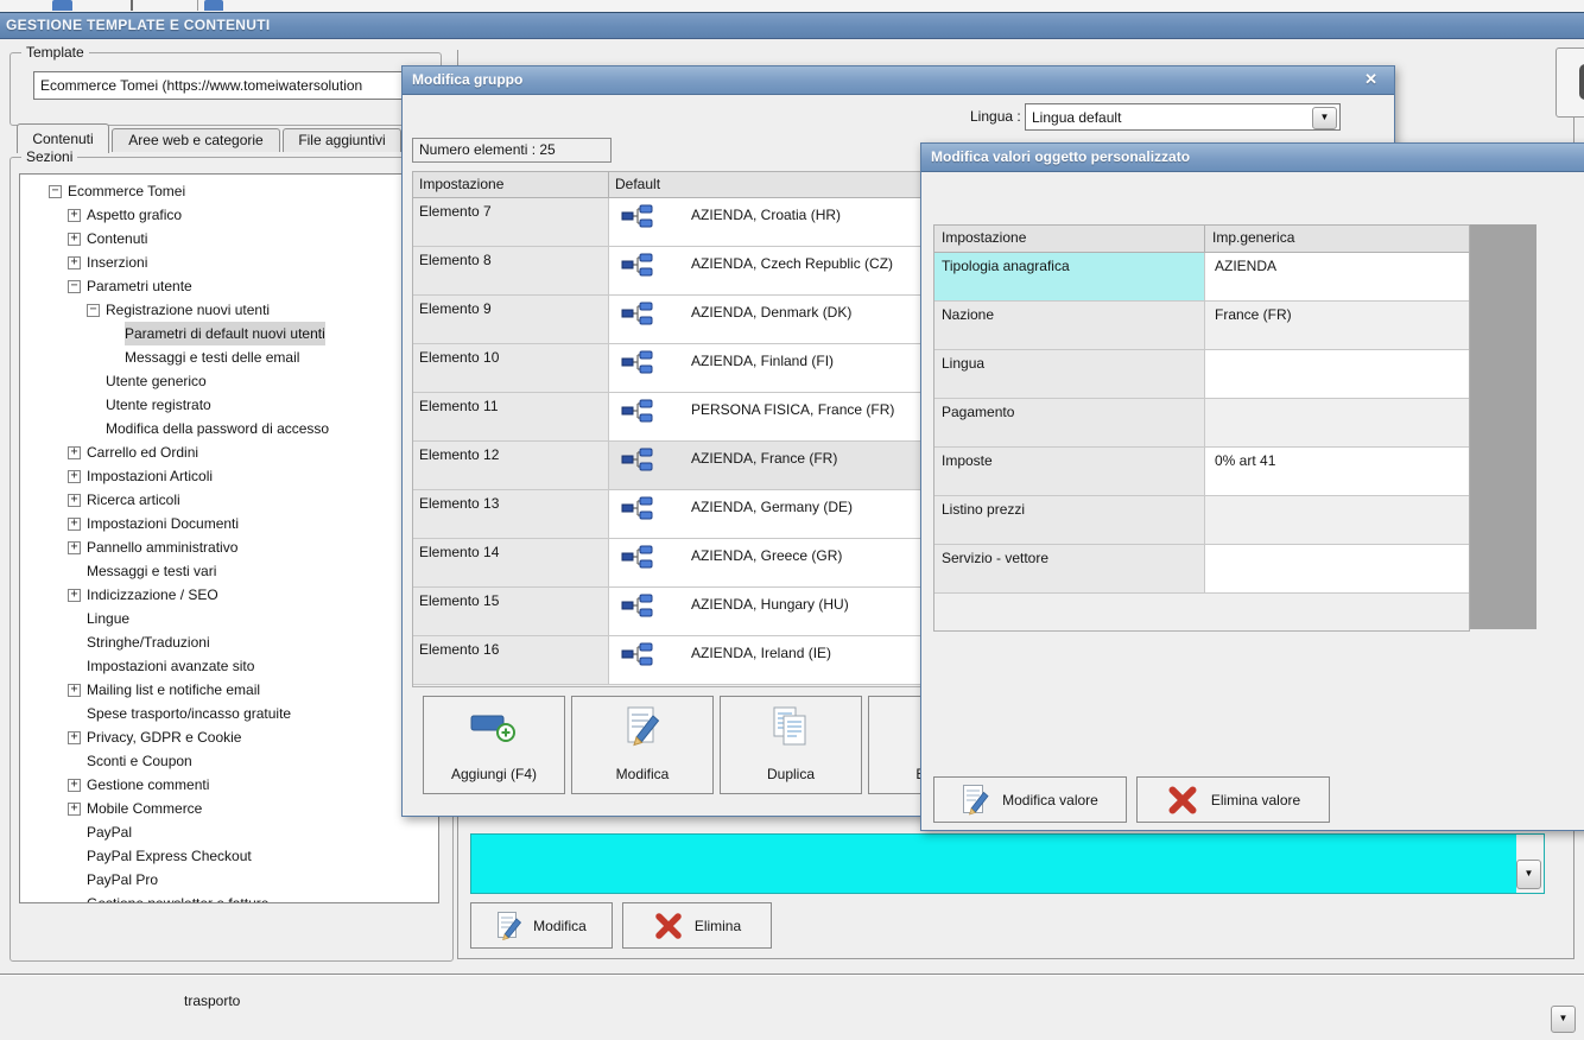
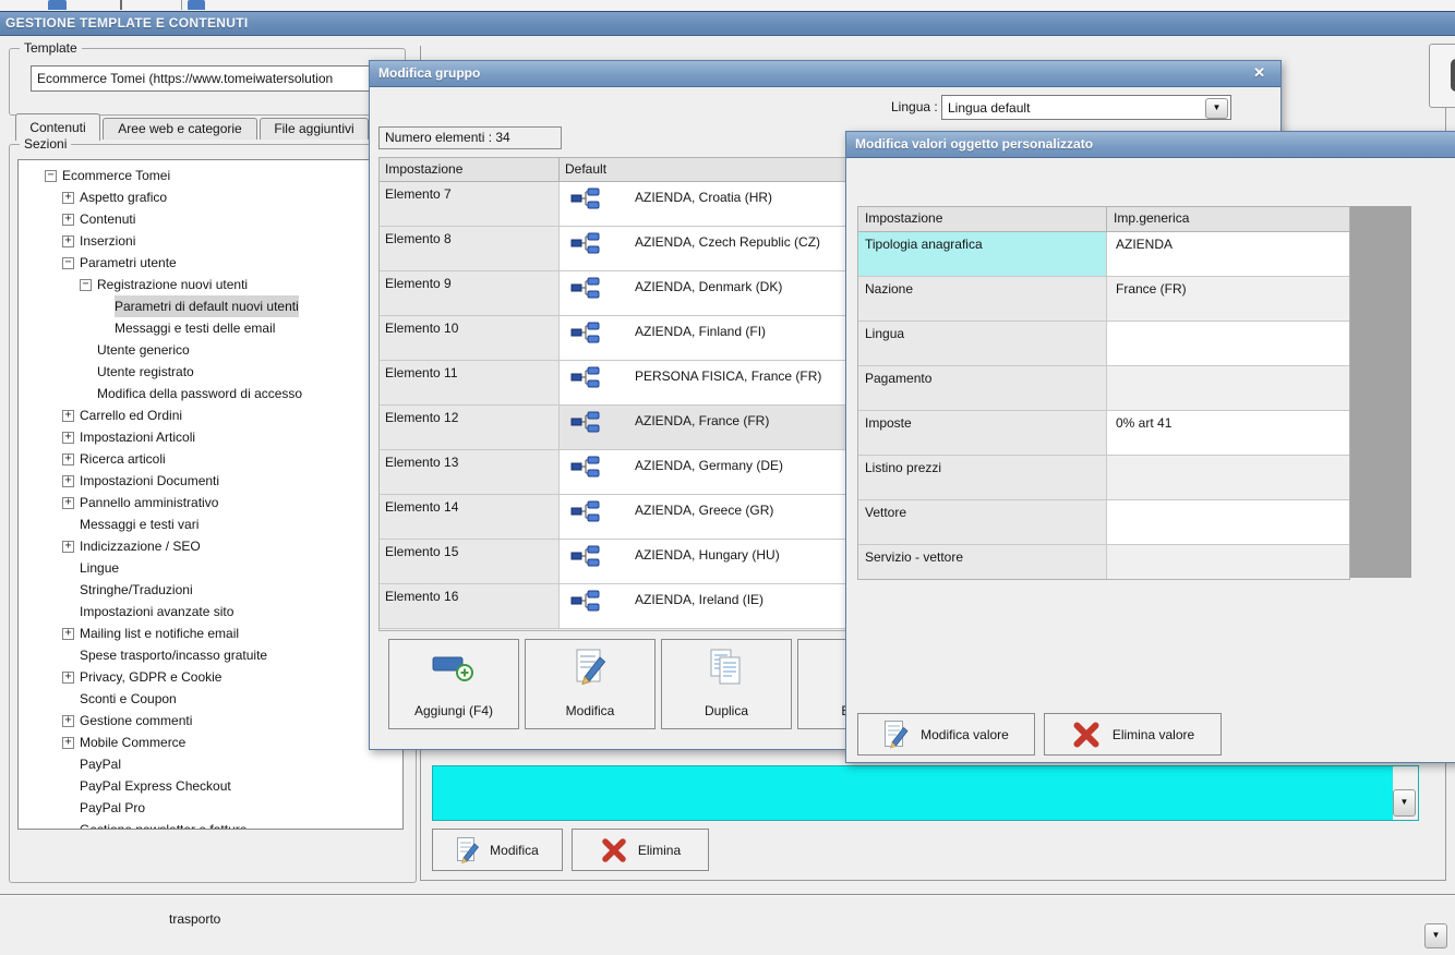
  GESTIONE TEMPLATE E CONTENUTI
  ▼
  Modifica
  Elimina
  Template
  Ecommerce Tomei (https://www.tomeiwatersolution
  Contenuti
  Aree web e categorie
  File aggiuntivi
  Sezioni
  −
  Ecommerce Tomei
  +
  Aspetto grafico
  +
  Contenuti
  +
  Inserzioni
  −
  Parametri utente
  −
  Registrazione nuovi utenti
  Parametri di default nuovi utenti
  Messaggi e testi delle email
  Utente generico
  Utente registrato
  Modifica della password di accesso
  +
  Carrello ed Ordini
  +
  Impostazioni Articoli
  +
  Ricerca articoli
  +
  Impostazioni Documenti
  +
  Pannello amministrativo
  Messaggi e testi vari
  +
  Indicizzazione / SEO
  Lingue
  Stringhe/Traduzioni
  Impostazioni avanzate sito
  +
  Mailing list e notifiche email
  Spese trasporto/incasso gratuite
  +
  Privacy, GDPR e Cookie
  Sconti e Coupon
  +
  Gestione commenti
  +
  Mobile Commerce
  PayPal
  PayPal Express Checkout
  PayPal Pro
  ▼
  trasporto
  Modifica gruppo
  ✕
  Lingua :
  Lingua default
  ▼
- Numero elementi : 25
+ Numero elementi : 34
  Impostazione
  Default
  Elemento 7
  AZIENDA, Croatia (HR)
  Elemento 8
  AZIENDA, Czech Republic (CZ)
  Elemento 9
  AZIENDA, Denmark (DK)
  Elemento 10
  AZIENDA, Finland (FI)
  Elemento 11
  PERSONA FISICA, France (FR)
  Elemento 12
  AZIENDA, France (FR)
  Elemento 13
  AZIENDA, Germany (DE)
  Elemento 14
  AZIENDA, Greece (GR)
  Elemento 15
  AZIENDA, Hungary (HU)
  Elemento 16
  AZIENDA, Ireland (IE)
  Aggiungi (F4)
  Modifica
  Duplica
  Modifica valori oggetto personalizzato
  Impostazione
  Imp.generica
  Tipologia anagrafica
  AZIENDA
  Nazione
  France (FR)
  Lingua
  Pagamento
  Imposte
  0% art 41
  Listino prezzi
+ Vettore
  Servizio - vettore
  Modifica valore
  Elimina valore
